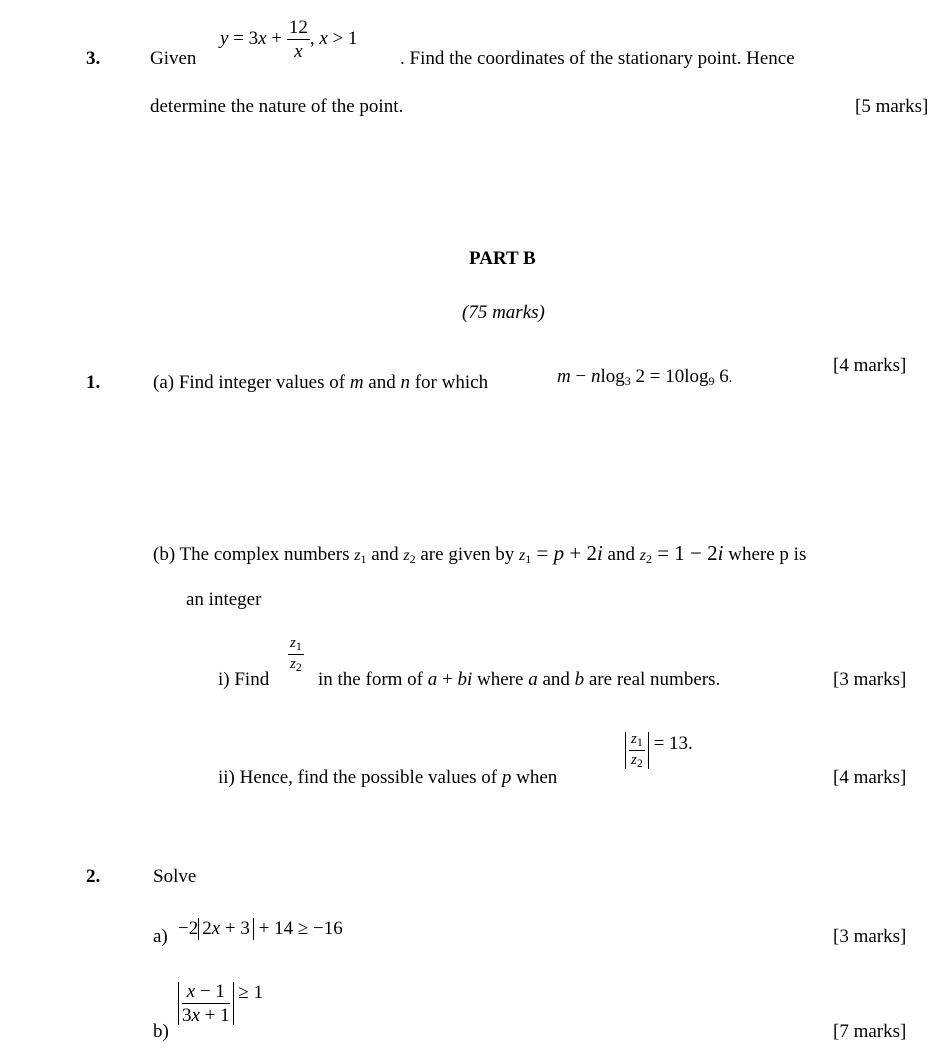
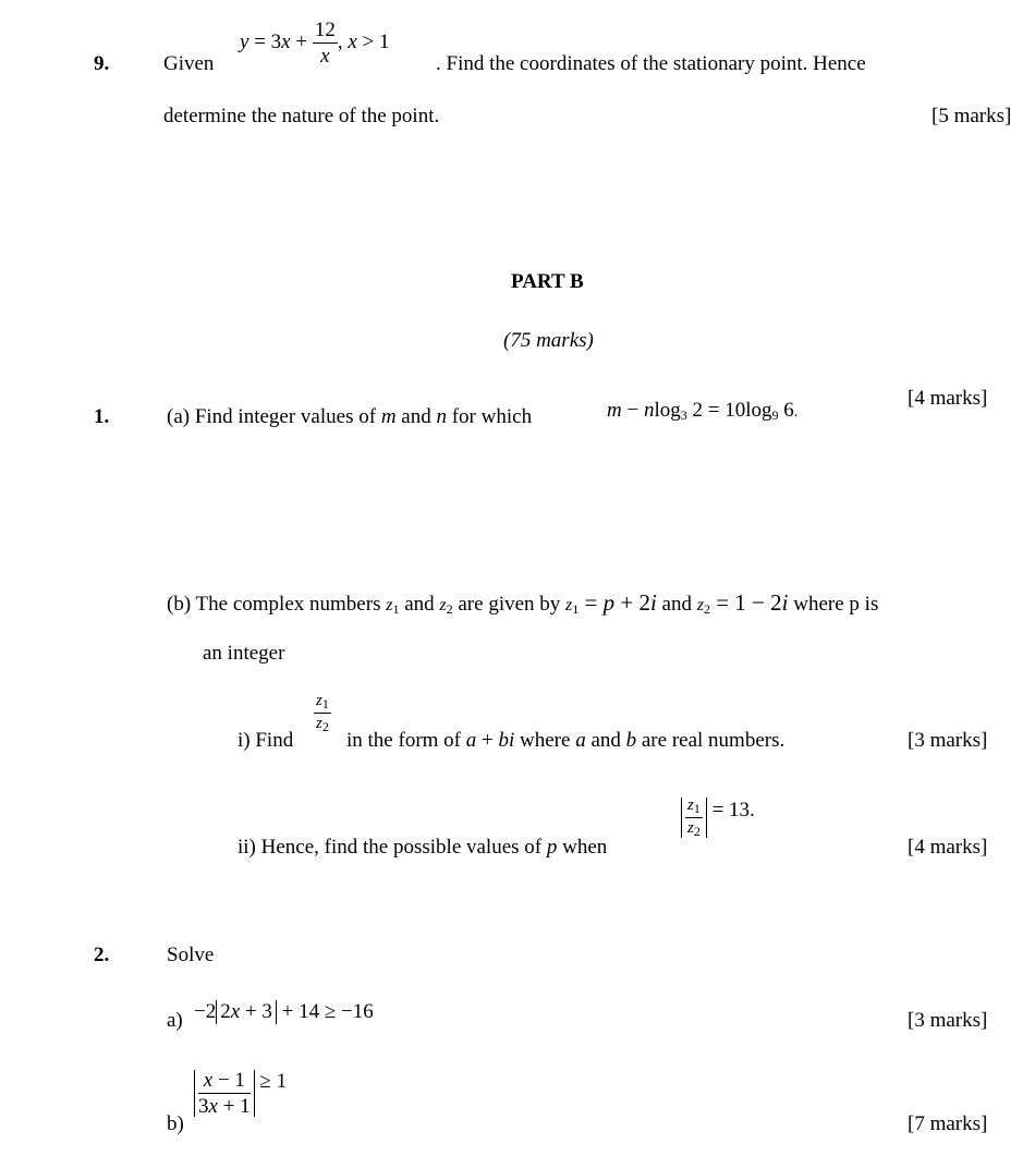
- 3.
+ 9.
  Given
  y = 3x +
  12
  x
  , x > 1
  . Find the coordinates of the stationary point. Hence
  determine the nature of the point.
  [5 marks]
  PART B
  (75 marks)
  1.
  (a) Find integer values of m and n for which
  m − nlog3 2 = 10log9 6.
  [4 marks]
  (b) The complex numbers z1 and z2 are given by z1 = p + 2i and z2 = 1 − 2i where p is
  an integer
  i) Find
  z1
  z2
  in the form of a + bi where a and b are real numbers.
  [3 marks]
  ii) Hence, find the possible values of p when
  z1
  z2
  = 13.
  [4 marks]
  2.
  Solve
  a)
  −2 2x + 3 + 14 ≥ −16
  [3 marks]
  b)
  x − 1
  3x + 1
  ≥ 1
  [7 marks]
